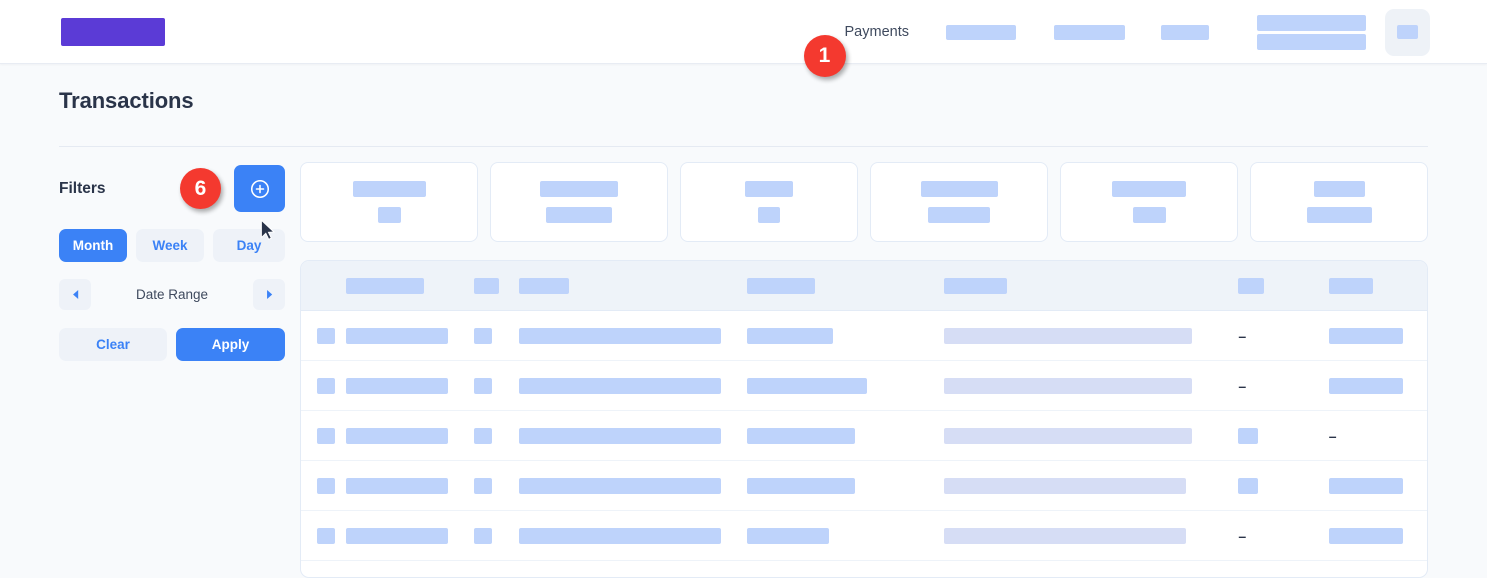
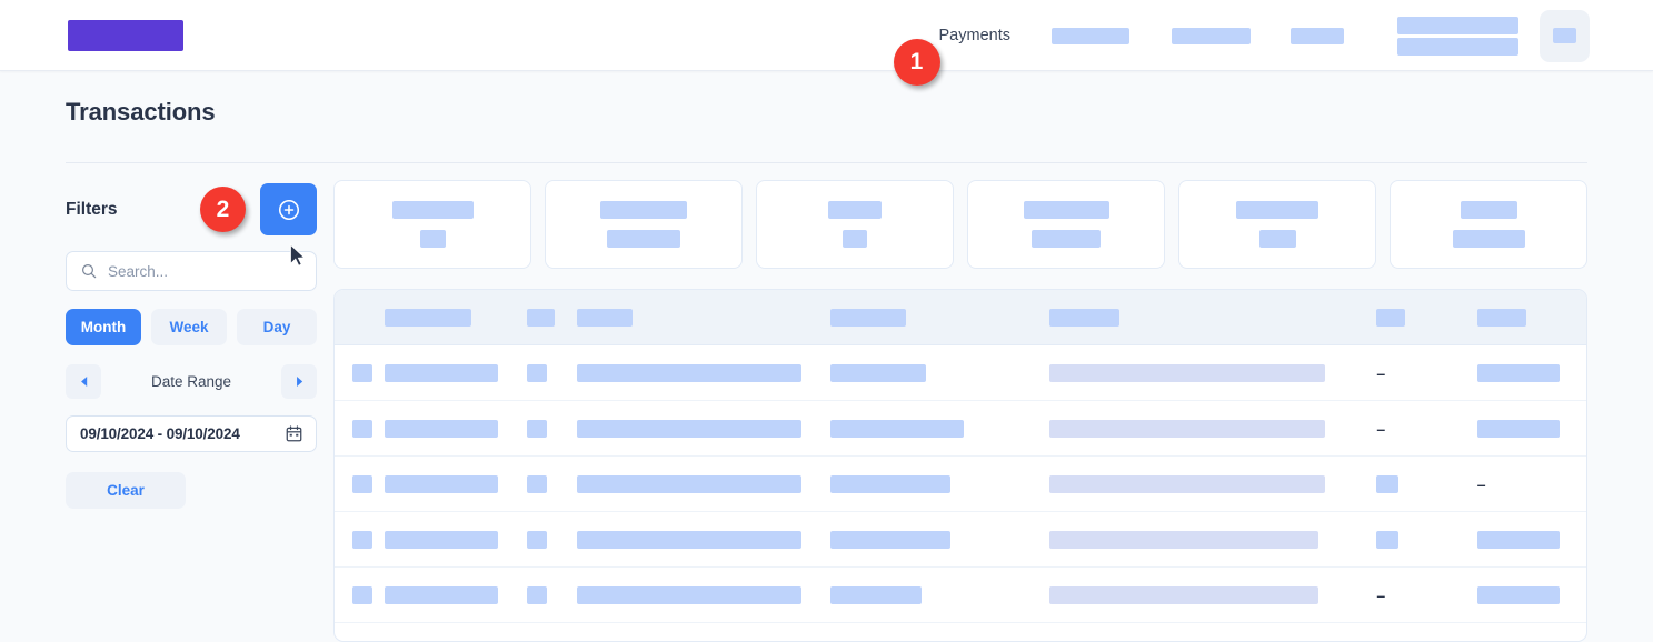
  1
  Payments
  Transactions
  Filters
- 6
+ 2
+ Search...
  Month
  Week
  Day
  Date Range
+ 09/10/2024 - 09/10/2024
  Clear
- Apply
  –
  –
  –
  –
